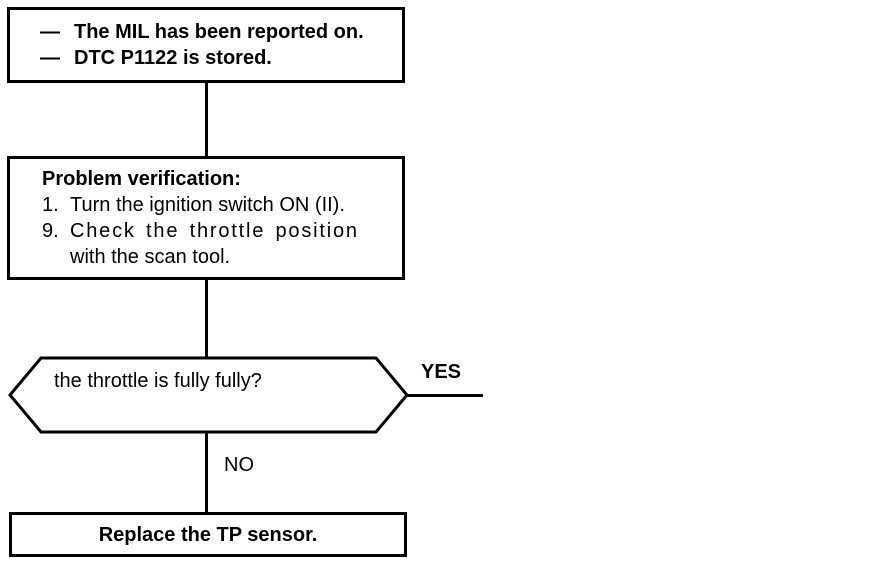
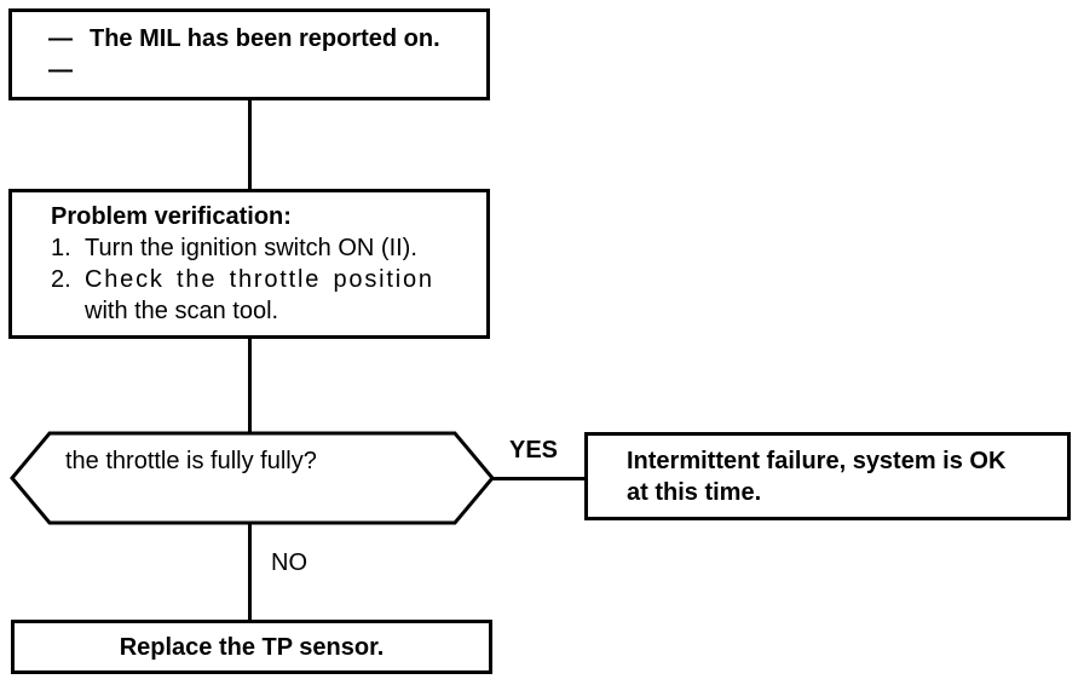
  —
  The MIL has been reported on.
  —
- DTC P1122 is stored.
  Problem verification:
  1.
  Turn the ignition switch ON (II).
- 9.
+ 2.
  Check the throttle position
  with the scan tool.
  the throttle is fully fully?
  YES
+ Intermittent failure, system is OK
+ at this time.
  NO
  Replace the TP sensor.
